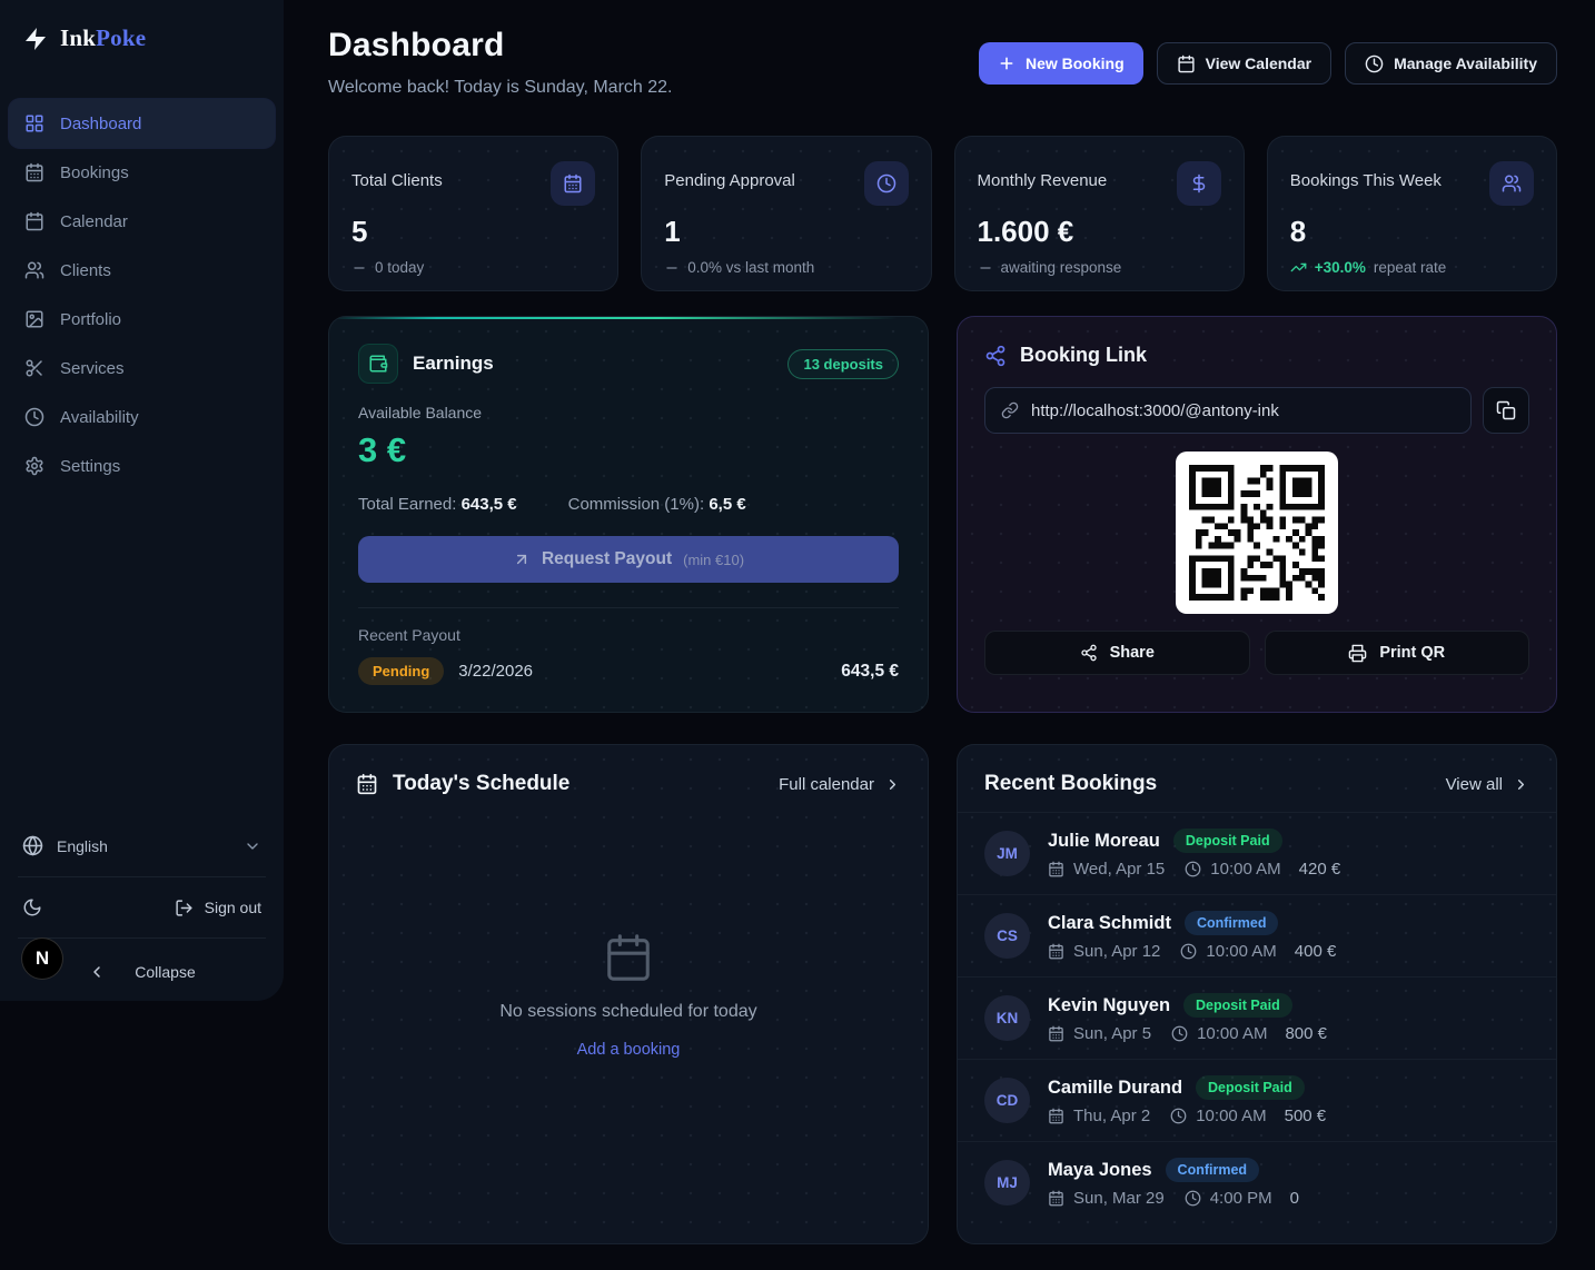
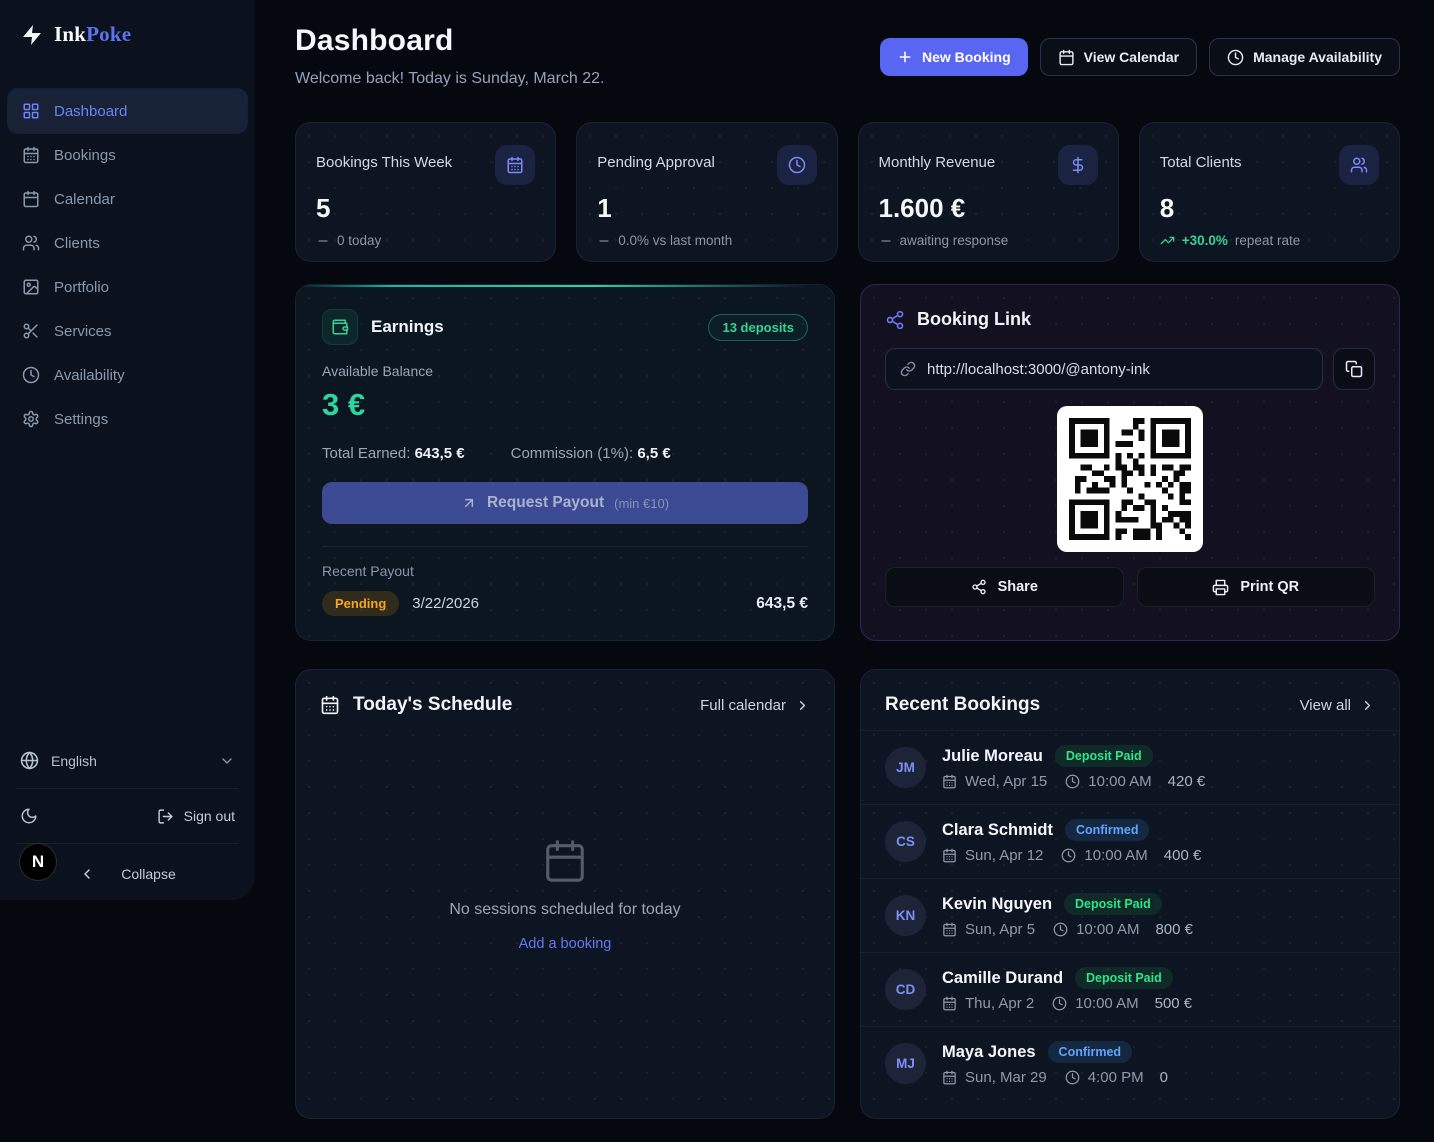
  InkPoke
  Dashboard
  Bookings
  Calendar
  Clients
  Portfolio
  Services
  Availability
  Settings
  English
  Sign out
  Collapse
  N
  Dashboard
  Welcome back! Today is Sunday, March 22.
  New Booking
  View Calendar
  Manage Availability
- Total Clients
+ Bookings This Week
  5
  0 today
  Pending Approval
  1
  0.0% vs last month
  Monthly Revenue
  1.600 €
  awaiting response
- Bookings This Week
+ Total Clients
  8
  +30.0%
  repeat rate
  Earnings
  13 deposits
  Available Balance
  3 €
  Total Earned: 643,5 €
  Commission (1%): 6,5 €
  Request Payout
  (min €10)
  Recent Payout
  Pending
  3/22/2026
  643,5 €
  Booking Link
  http://localhost:3000/@antony-ink
  Share
  Print QR
  Today's Schedule
  Full calendar
  No sessions scheduled for today
  Add a booking
  Recent Bookings
  View all
  JM
  Julie Moreau
  Deposit Paid
  Wed, Apr 15
  10:00 AM
  420 €
  CS
  Clara Schmidt
  Confirmed
  Sun, Apr 12
  10:00 AM
  400 €
  KN
  Kevin Nguyen
  Deposit Paid
  Sun, Apr 5
  10:00 AM
  800 €
  CD
  Camille Durand
  Deposit Paid
  Thu, Apr 2
  10:00 AM
  500 €
  MJ
  Maya Jones
  Confirmed
  Sun, Mar 29
  4:00 PM
  0
